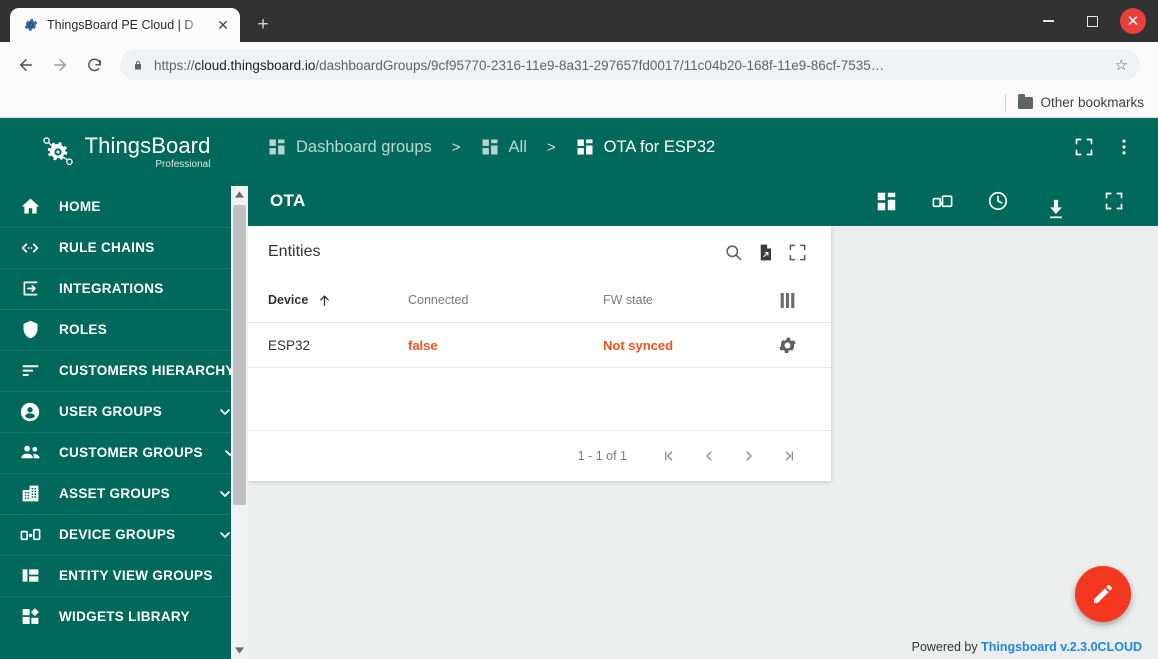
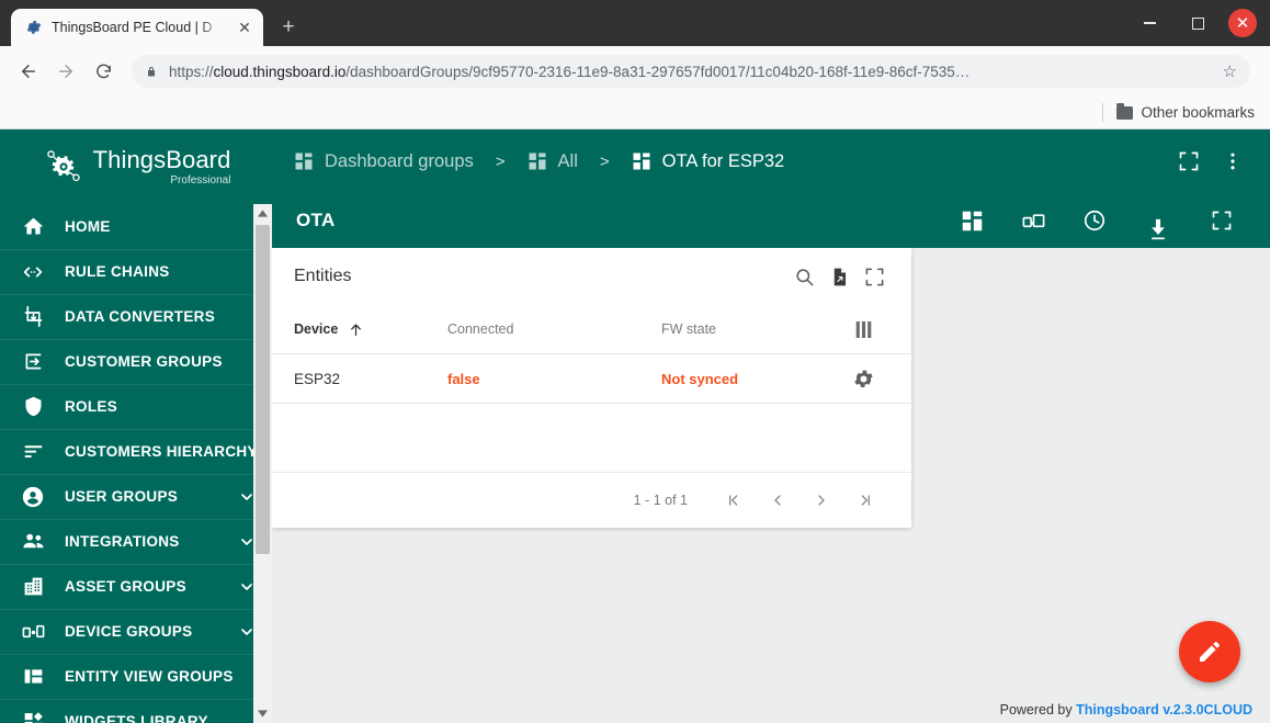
  ThingsBoard PE Cloud | D
  ✕
  +
  ✕
  https://cloud.thingsboard.io/dashboardGroups/9cf95770-2316-11e9-8a31-297657fd0017/11c04b20-168f-11e9-86cf-7535…
  ☆
  Other bookmarks
  ThingsBoard
  Professional
  HOME
  RULE CHAINS
+ DATA CONVERTERS
- INTEGRATIONS
+ CUSTOMER GROUPS
  ROLES
  CUSTOMERS HIERARCH
  USER GROUPS
- CUSTOMER GROUPS
+ INTEGRATIONS
  ASSET GROUPS
  DEVICE GROUPS
  ENTITY VIEW GROUPS
  WIDGETS LIBRARY
  Dashboard groups
  >
  All
  >
  OTA for ESP32
  OTA
  Entities
  Device
  Connected
  FW state
  ESP32
  false
  Not synced
  1 - 1 of 1
  Powered by Thingsboard v.2.3.0CLOUD
